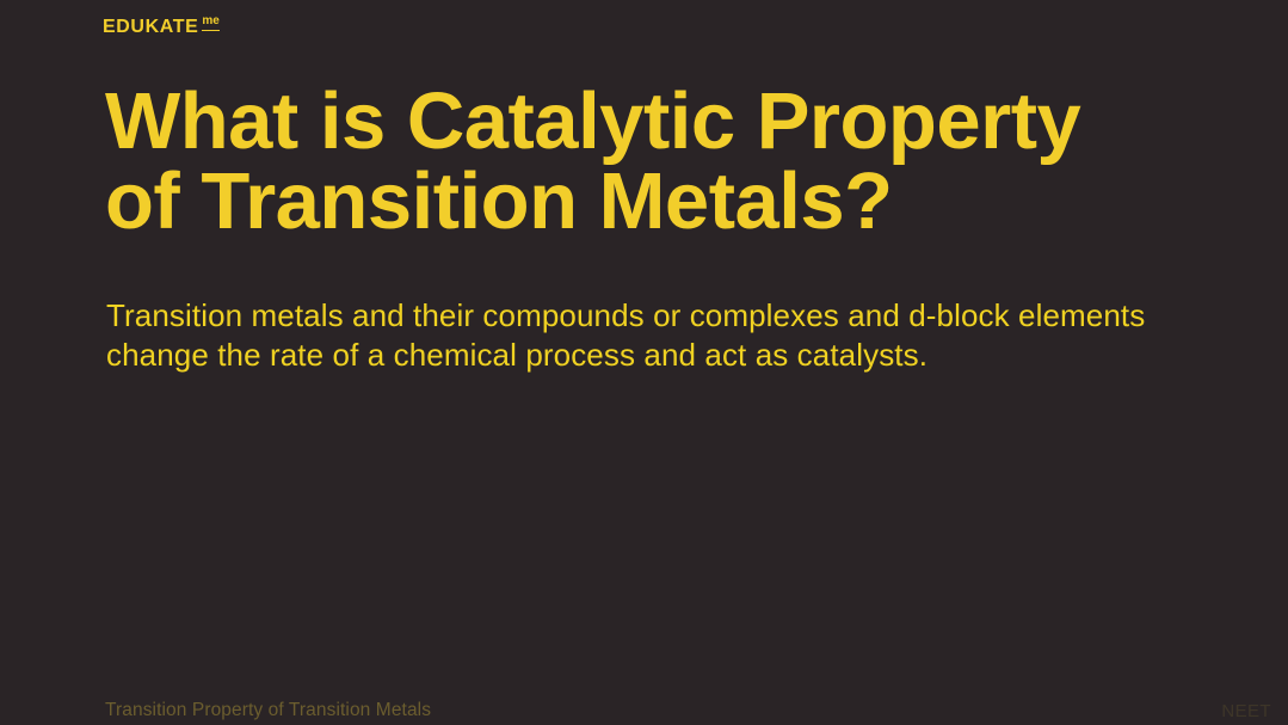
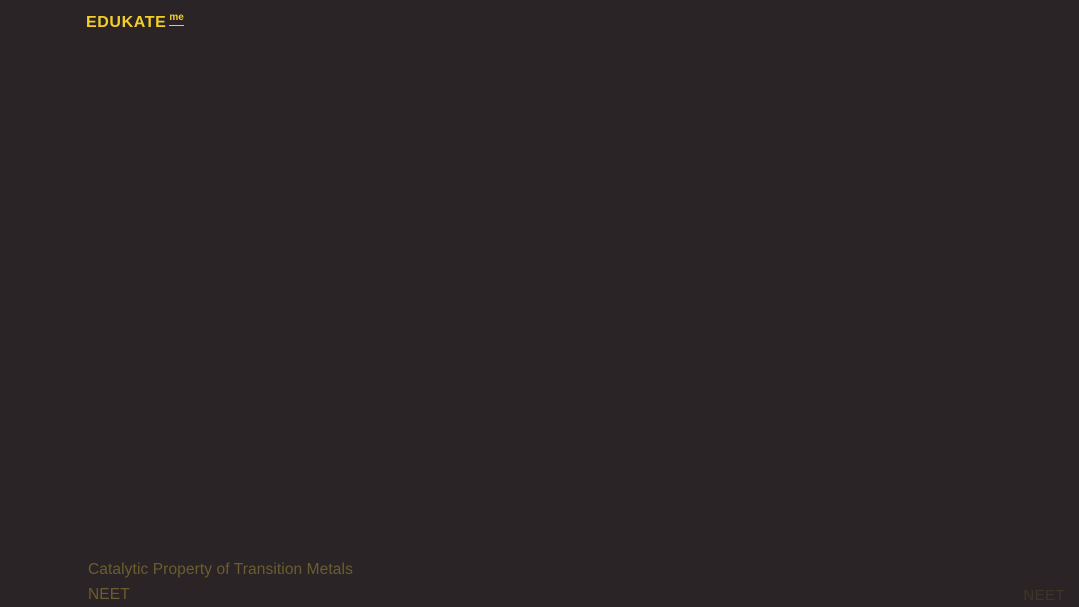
  EDUKATE
  me
- What is Catalytic Property of Transition Metals?
- Transition metals and their compounds or complexes and d-block elements change the rate of a chemical process and act as catalysts.
- Transition Property of Transition Metals
+ Catalytic Property of Transition Metals
+ NEET
